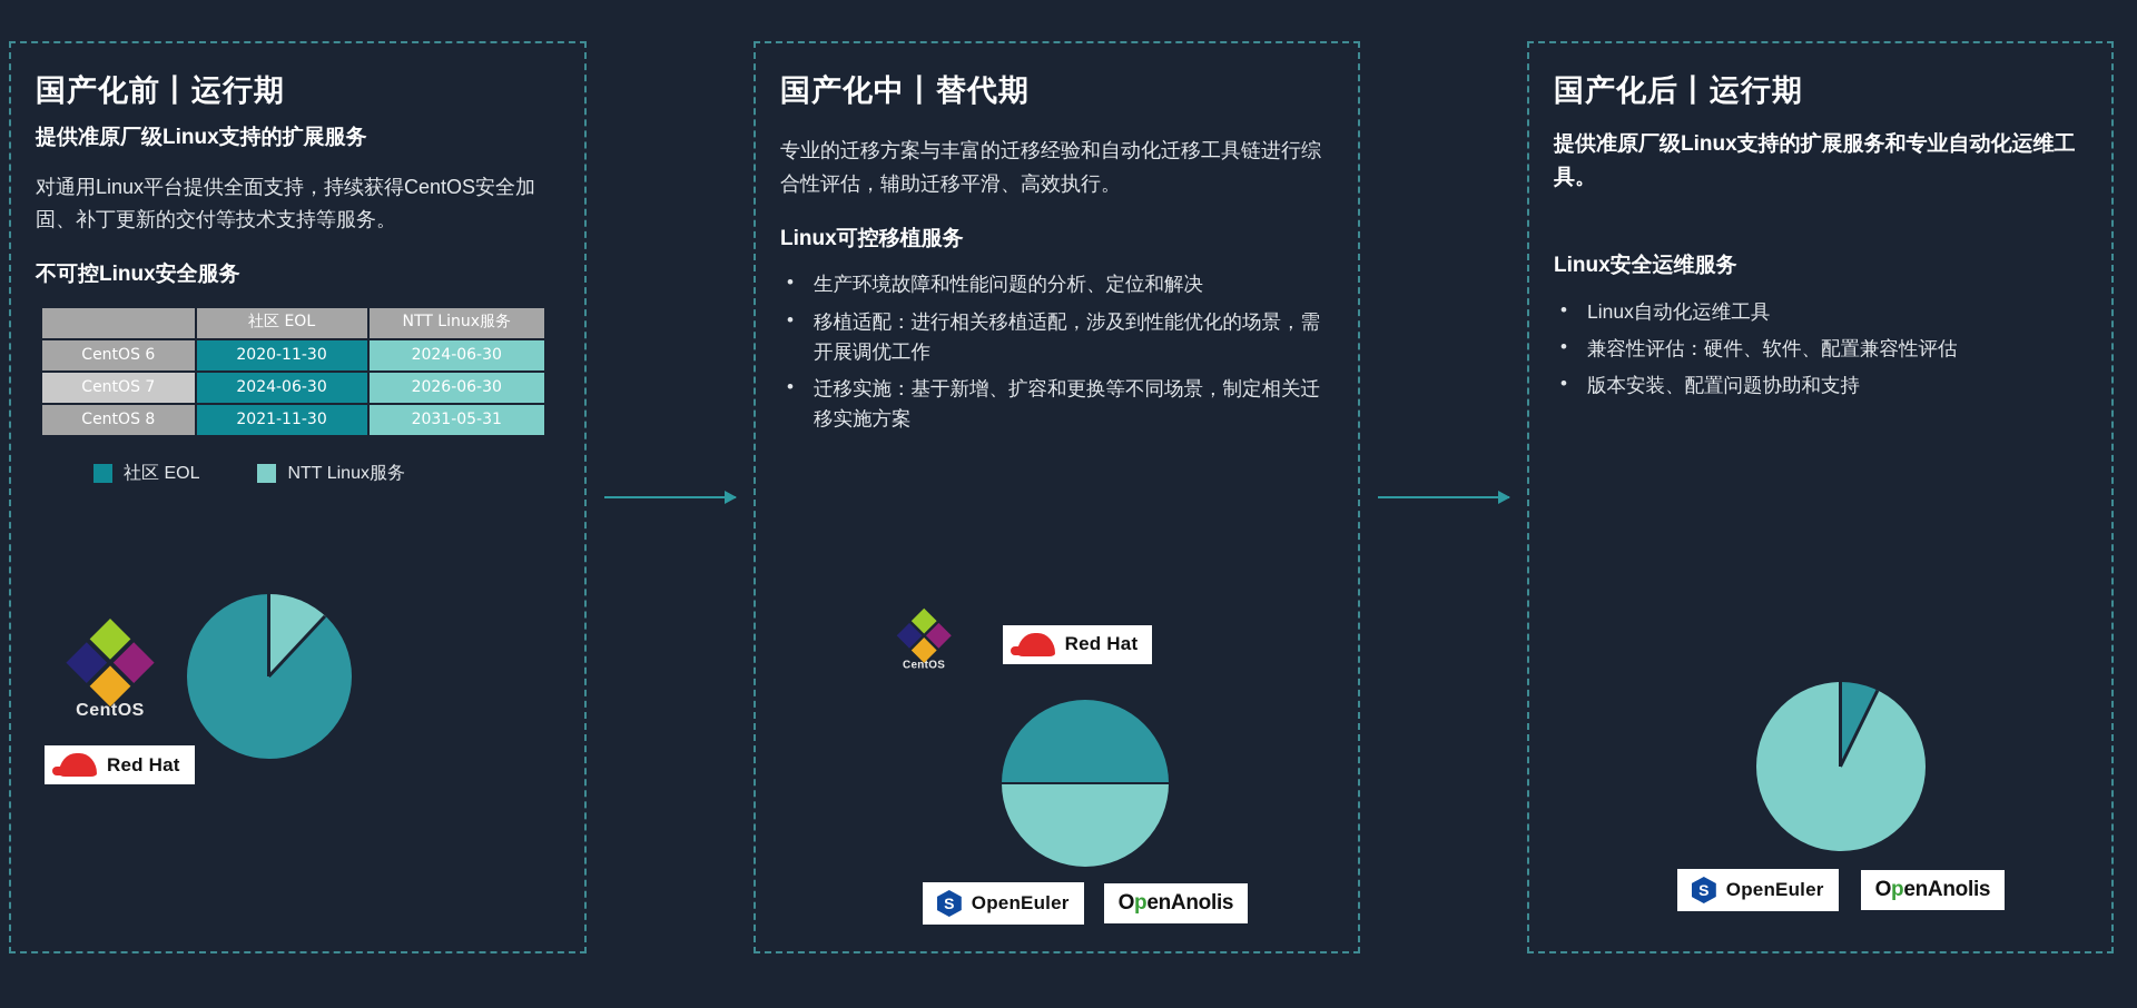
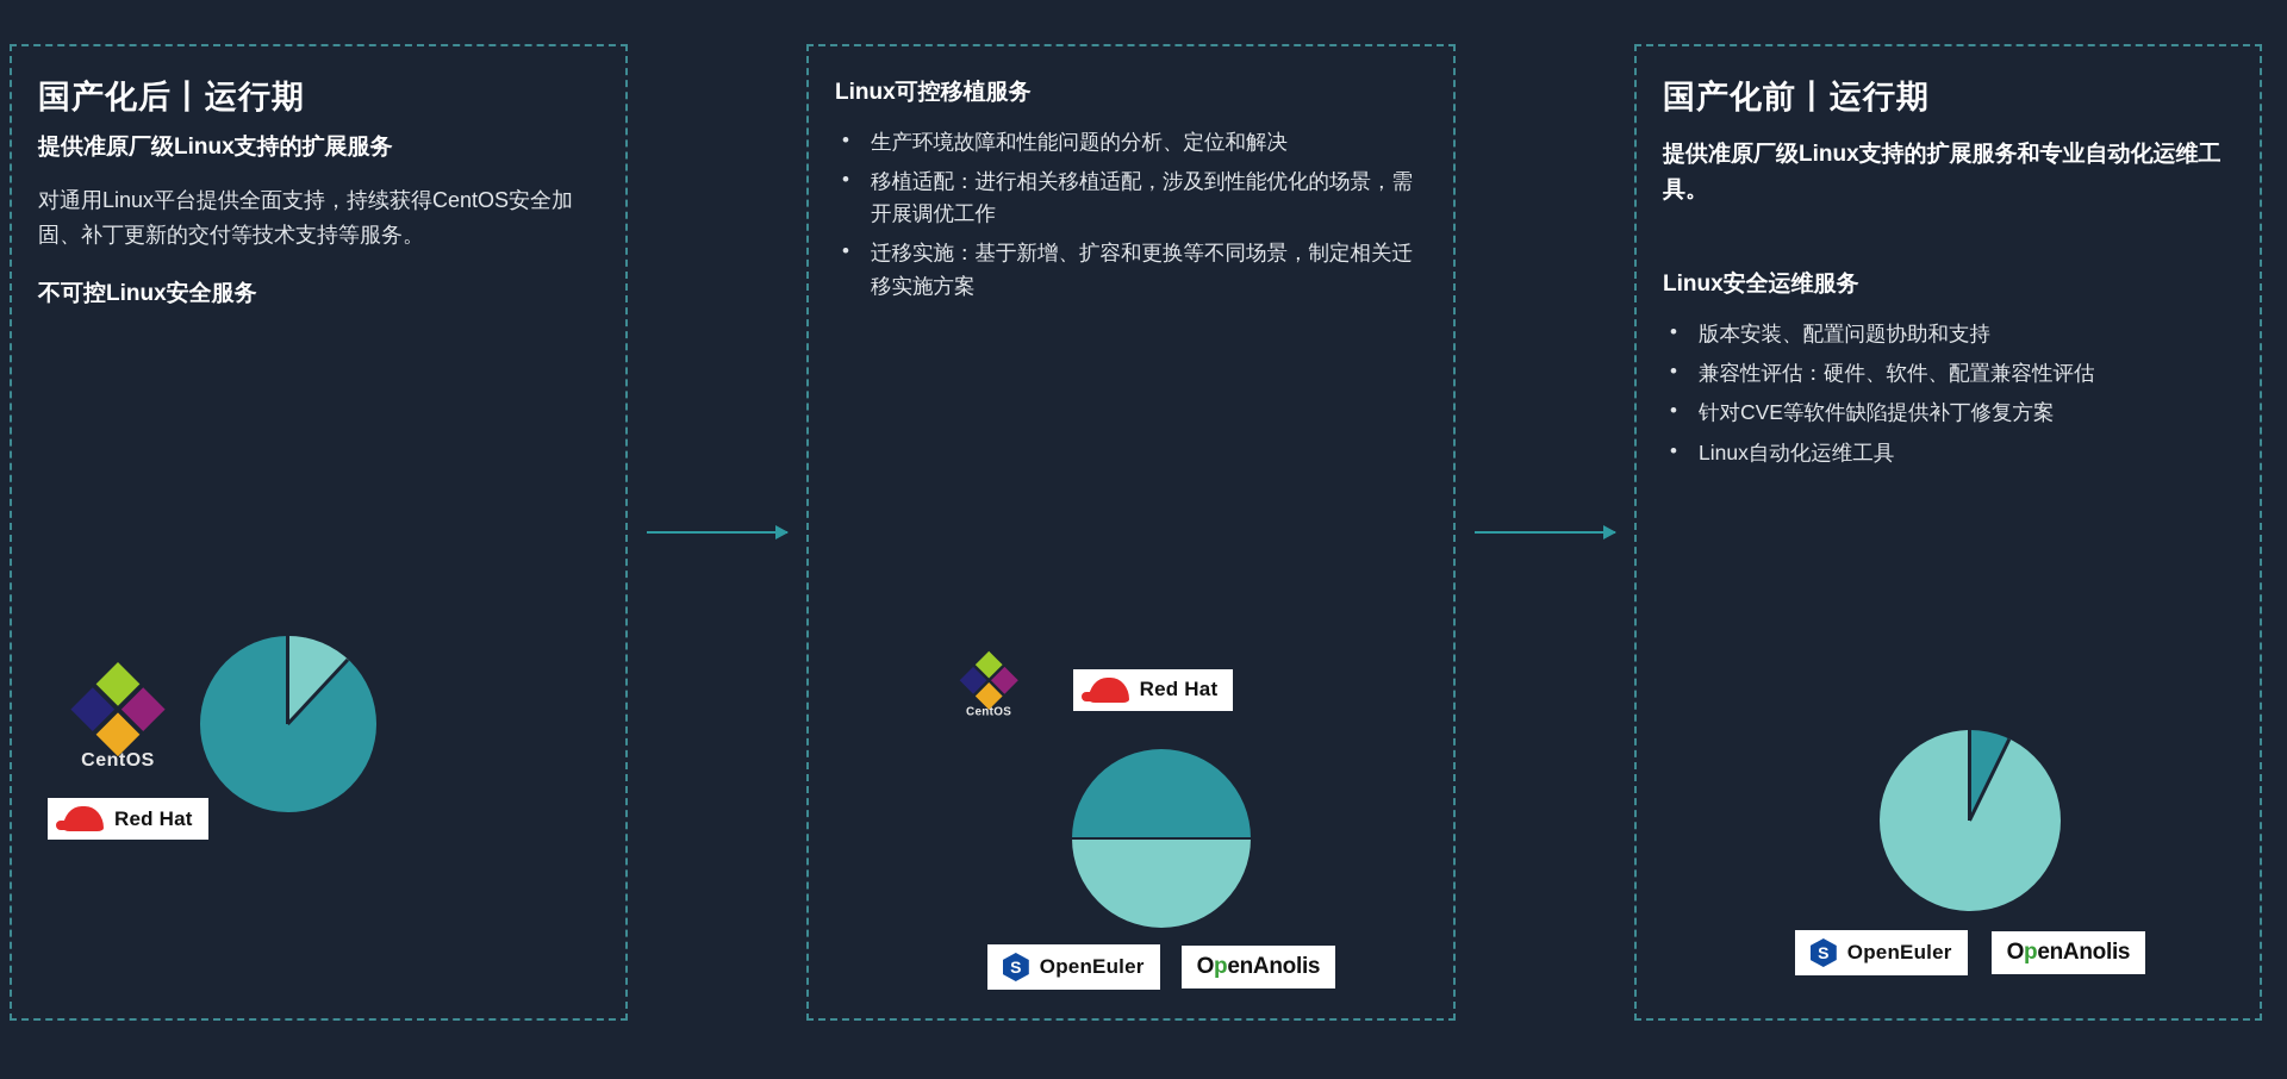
- 国产化前丨运行期
+ 国产化后丨运行期
  提供准原厂级Linux支持的扩展服务
  对通用Linux平台提供全面支持，持续获得CentOS安全加固、补丁更新的交付等技术支持等服务。
  不可控Linux安全服务
- 	社区 EOL	NTT Linux服务
- CentOS 6	2020-11-30	2024-06-30
- CentOS 7	2024-06-30	2026-06-30
- CentOS 8	2021-11-30	2031-05-31
- 社区 EOL
- NTT Linux服务
  CentOS
  Red Hat
- 国产化中丨替代期
- 专业的迁移方案与丰富的迁移经验和自动化迁移工具链进行综合性评估，辅助迁移平滑、高效执行。
  Linux可控移植服务
  生产环境故障和性能问题的分析、定位和解决
  移植适配：进行相关移植适配，涉及到性能优化的场景，需开展调优工作
  迁移实施：基于新增、扩容和更换等不同场景，制定相关迁移实施方案
  CentOS
  Red Hat
  OpenEuler
  OpenAnolis
- 国产化后丨运行期
+ 国产化前丨运行期
  提供准原厂级Linux支持的扩展服务和专业自动化运维工具。
  Linux安全运维服务
- Linux自动化运维工具
+ 版本安装、配置问题协助和支持
  兼容性评估：硬件、软件、配置兼容性评估
+ 针对CVE等软件缺陷提供补丁修复方案
- 版本安装、配置问题协助和支持
+ Linux自动化运维工具
  OpenEuler
  OpenAnolis
